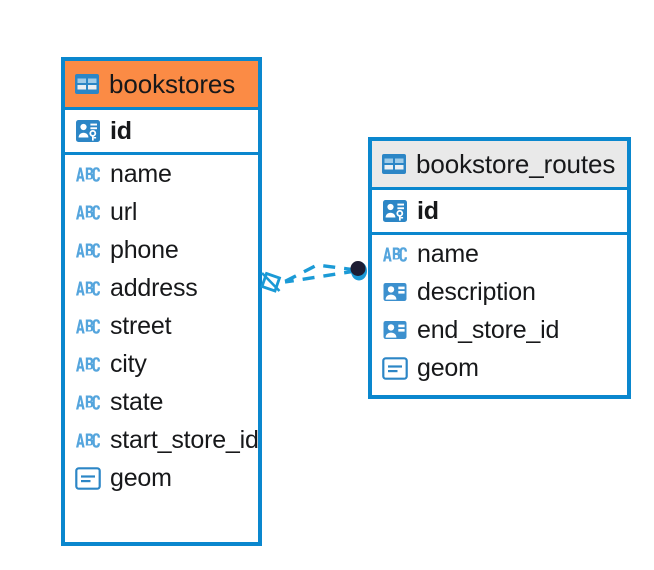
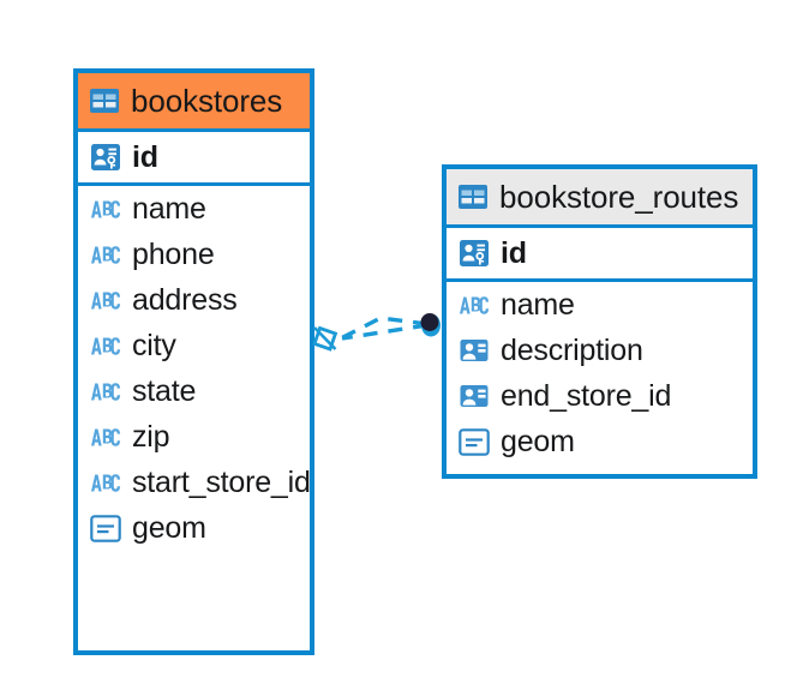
  bookstores
  id
  name
- url
  phone
  address
- street
  city
  state
+ zip
  start_store_id
  geom
  bookstore_routes
  id
  name
  description
  end_store_id
  geom
